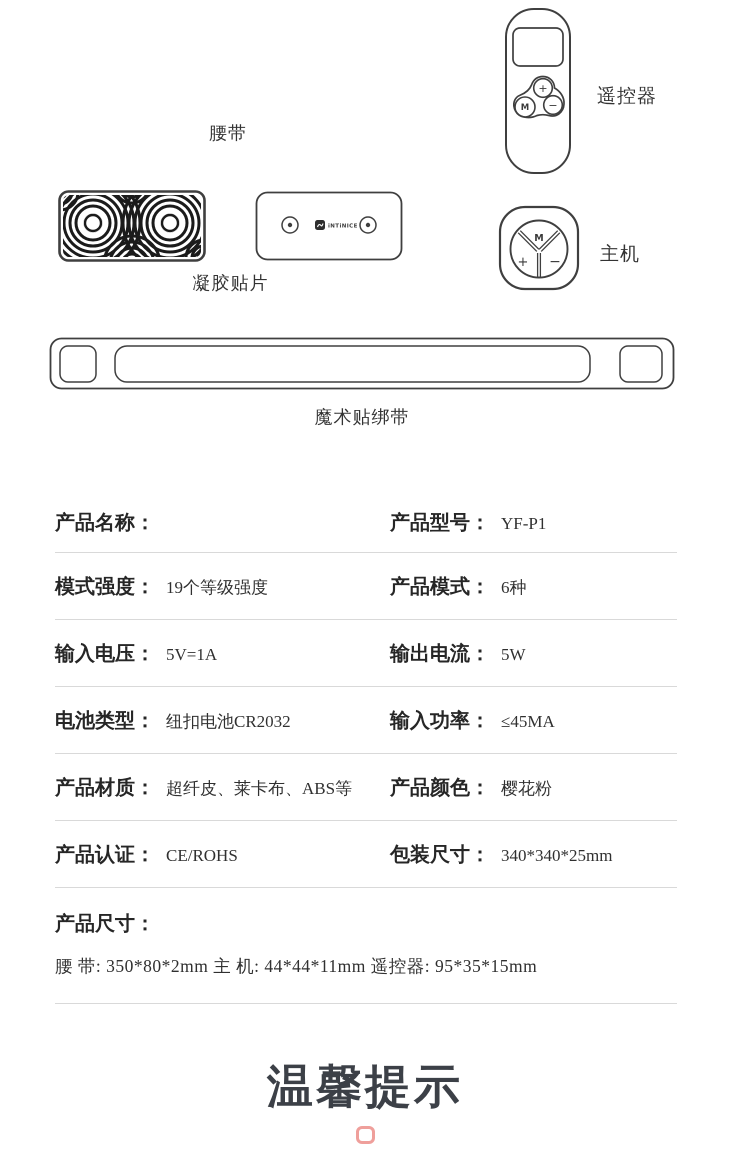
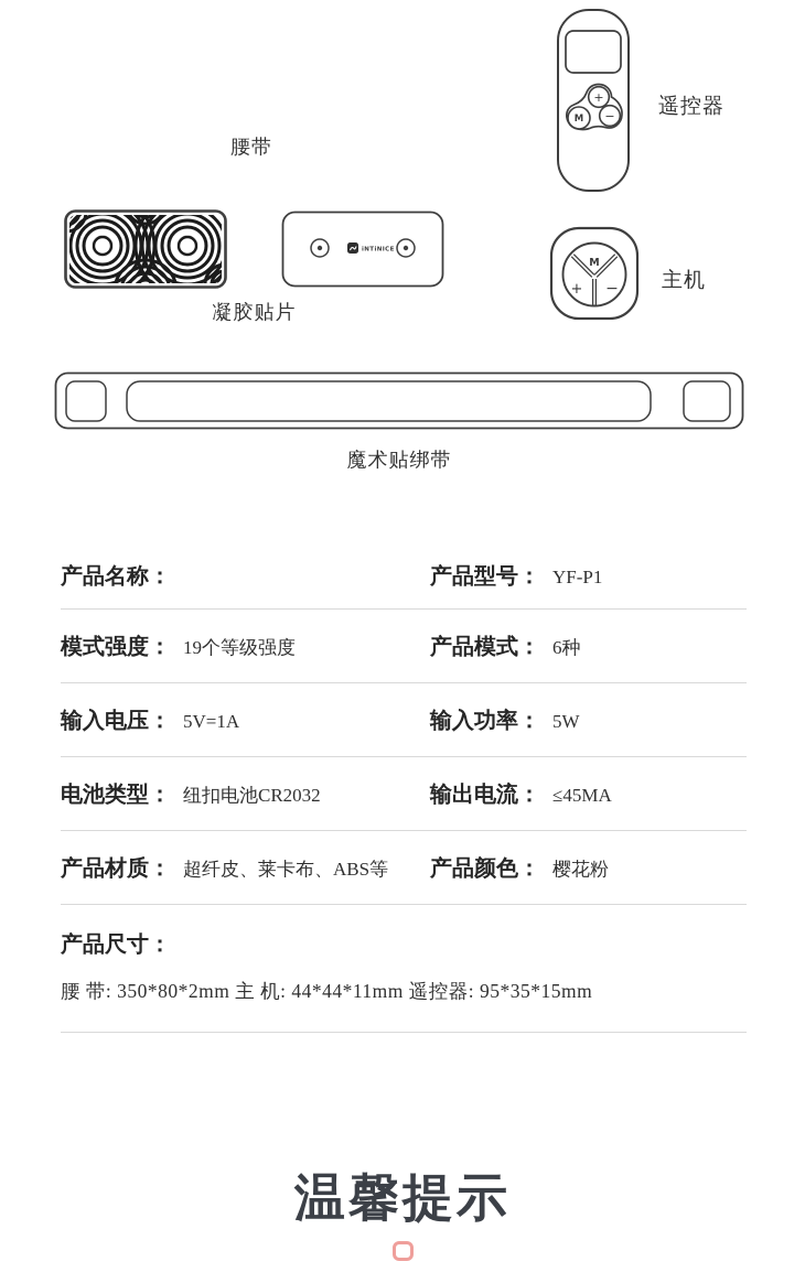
  腰带
  +
  M
  −
  遥控器
  凝胶贴片
  M
  +
  −
  主机
  魔术贴绑带
  产品名称：
  产品型号：
  YF-P1
  模式强度：
  19个等级强度
  产品模式：
  6种
  输入电压：
  5V=1A
- 输出电流：
+ 输入功率：
  5W
  电池类型：
  纽扣电池CR2032
- 输入功率：
+ 输出电流：
  ≤45MA
  产品材质：
  超纤皮、莱卡布、ABS等
  产品颜色：
  樱花粉
- 产品认证：
- CE/ROHS
- 包装尺寸：
- 340*340*25mm
  产品尺寸：
  腰 带: 350*80*2mm 主 机: 44*44*11mm 遥控器: 95*35*15mm
  温馨提示
